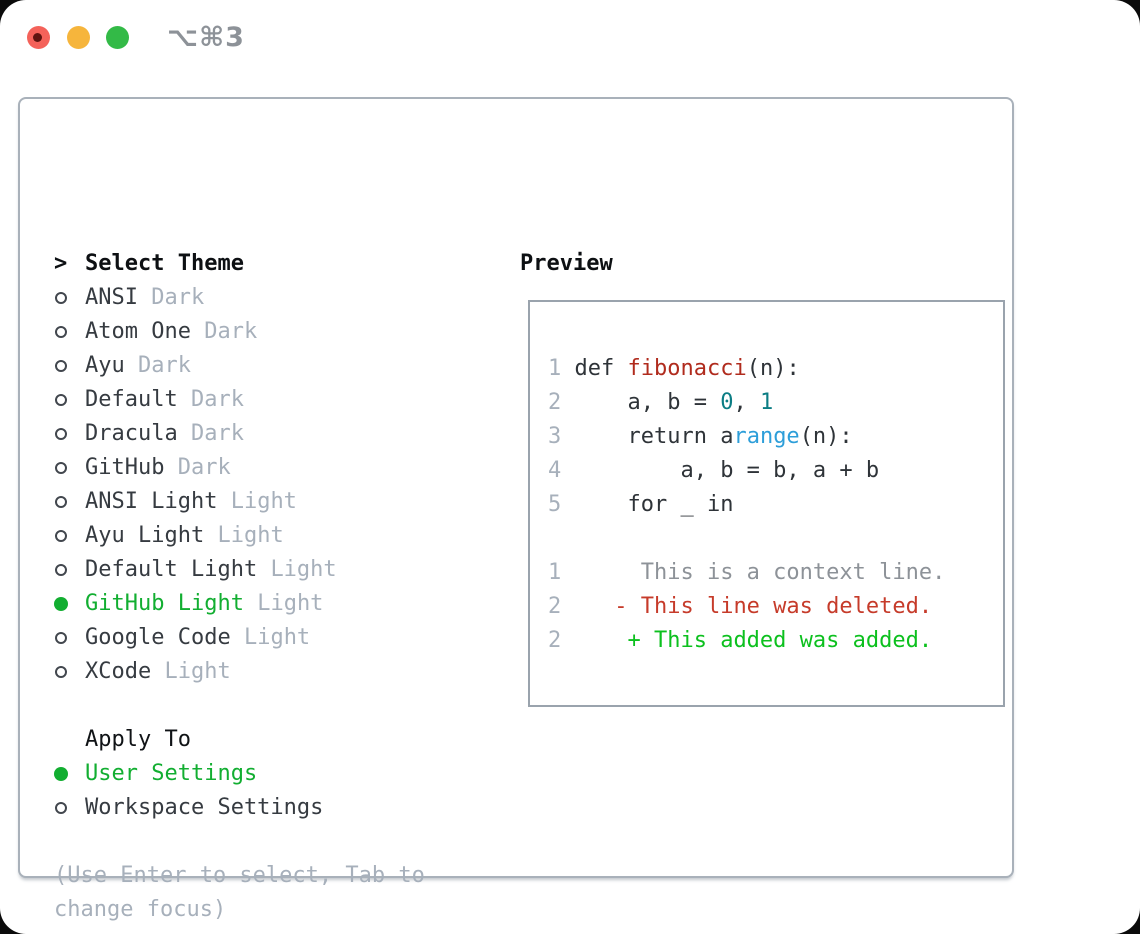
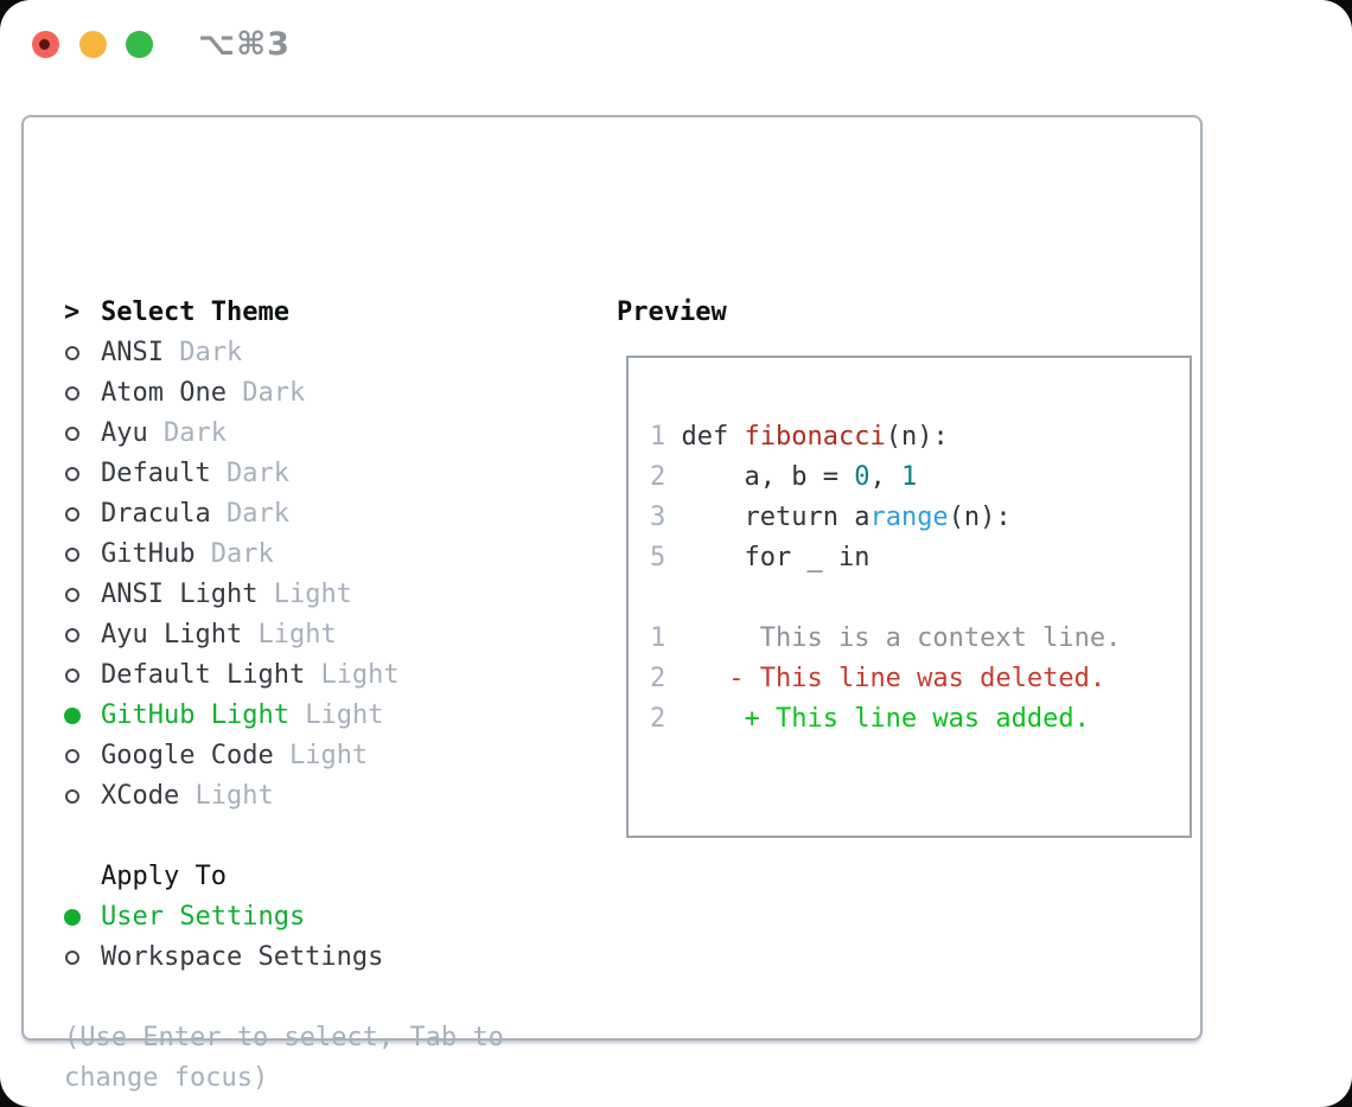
  ⌥⌘3
  >
  Select Theme
  ANSI
  Dark
  Atom One
  Dark
  Ayu
  Dark
  Default
  Dark
  Dracula
  Dark
  GitHub
  Dark
  ANSI Light
  Light
  Ayu Light
  Light
  Default Light
  Light
  GitHub Light
  Light
  Google Code
  Light
  XCode
  Light
  Apply To
  User Settings
  Workspace Settings
  (Use Enter to select, Tab to
  change focus)
  Preview
  1 def fibonacci(n):
  2 a, b = 0, 1
  3 return arange(n):
- 4 a, b = b, a + b
  5 for _ in
  1 This is a context line.
  2 - This line was deleted.
- 2 + This added was added.
+ 2 + This line was added.
